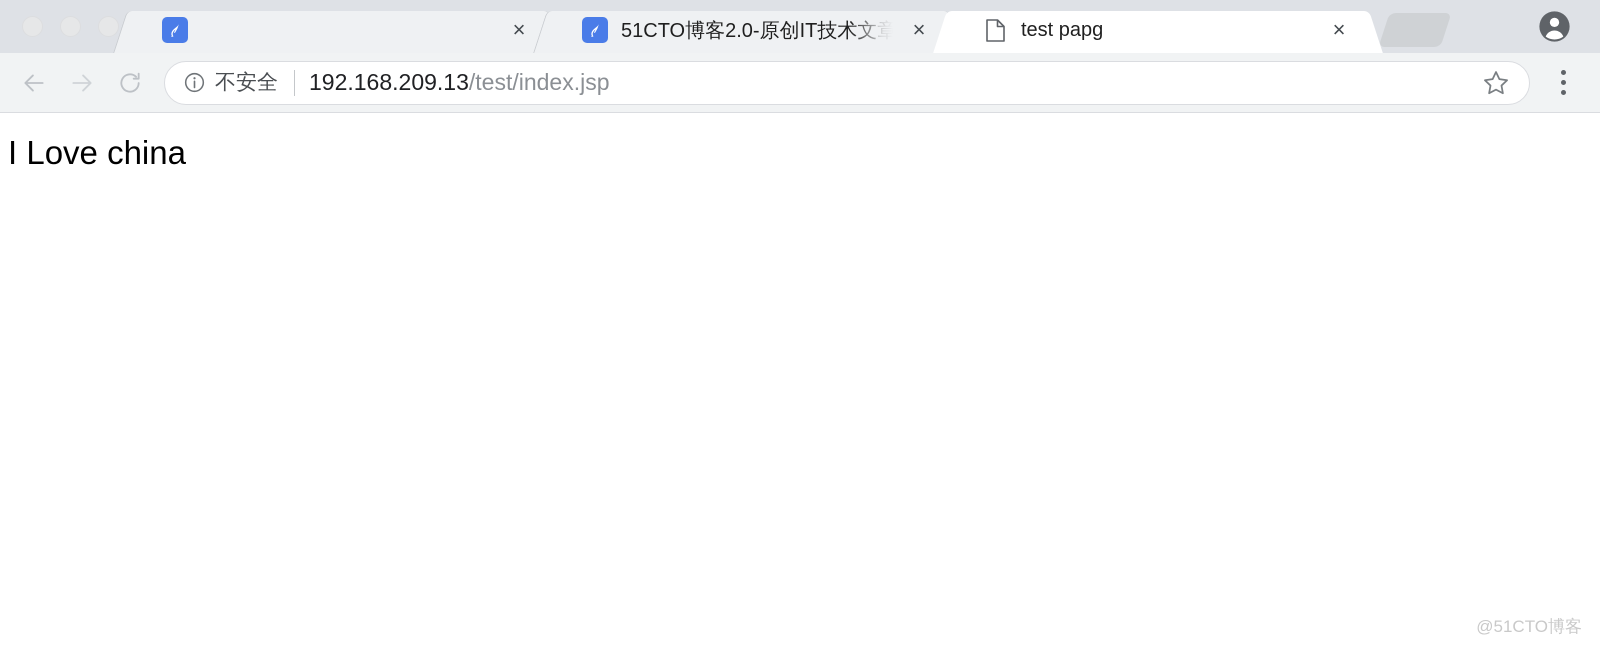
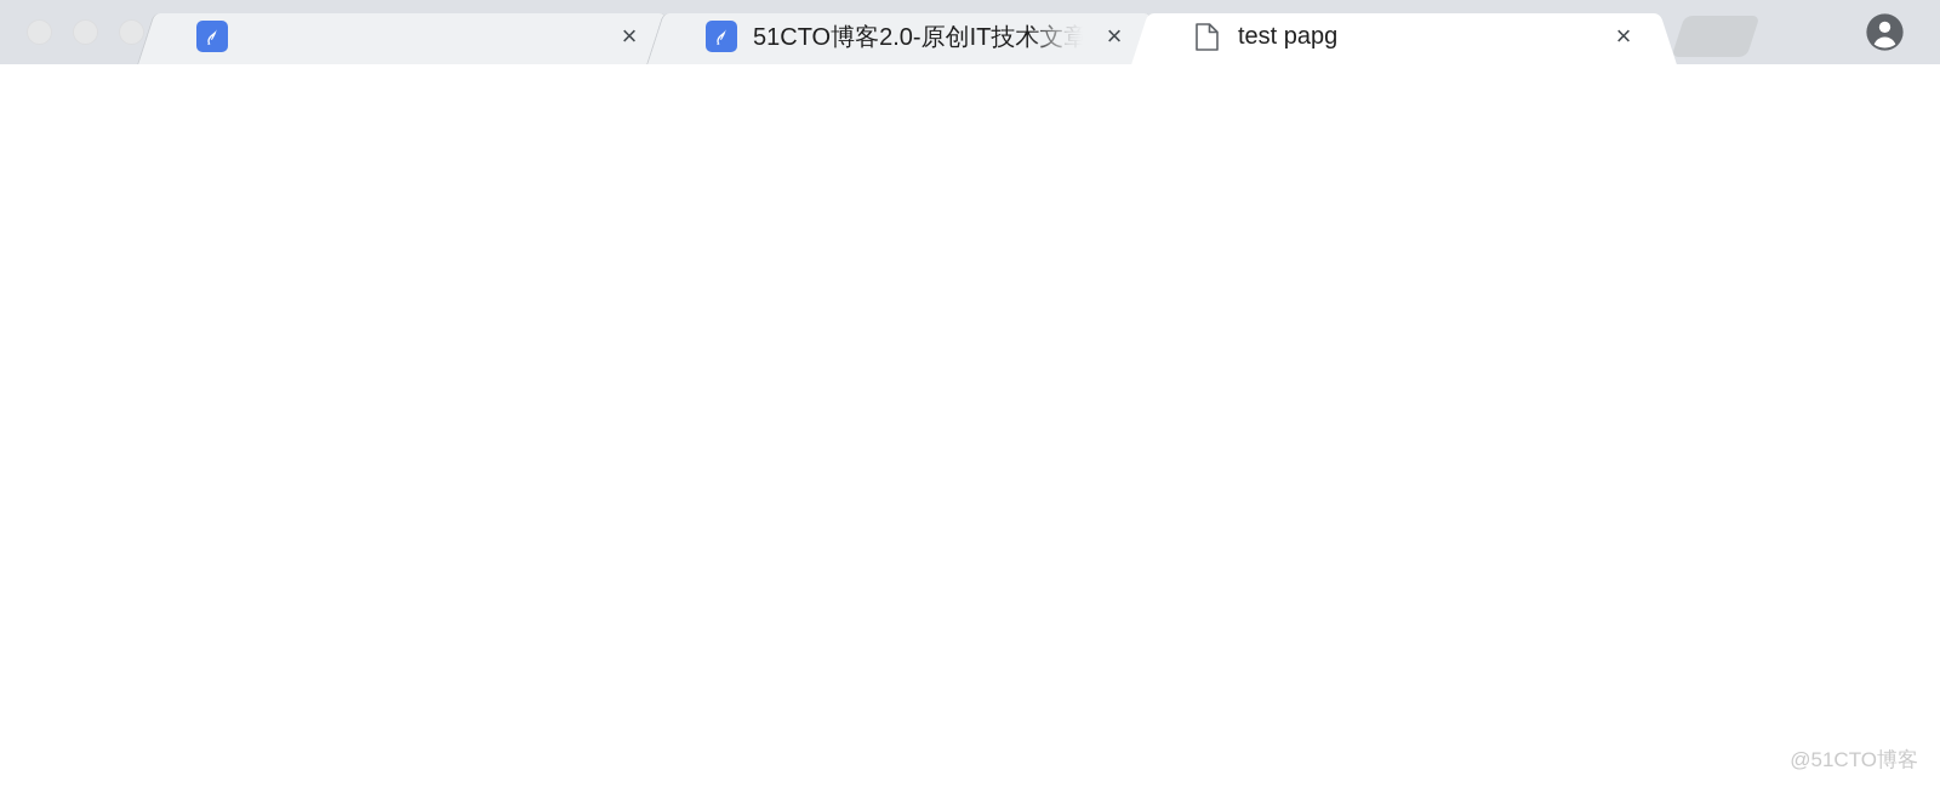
  ×
  51CTO博客2.0-原创IT技术文章
  ×
  test papg
  ×
- 不安全
- 192.168.209.13/test/index.jsp
- I Love china
  @51CTO博客
